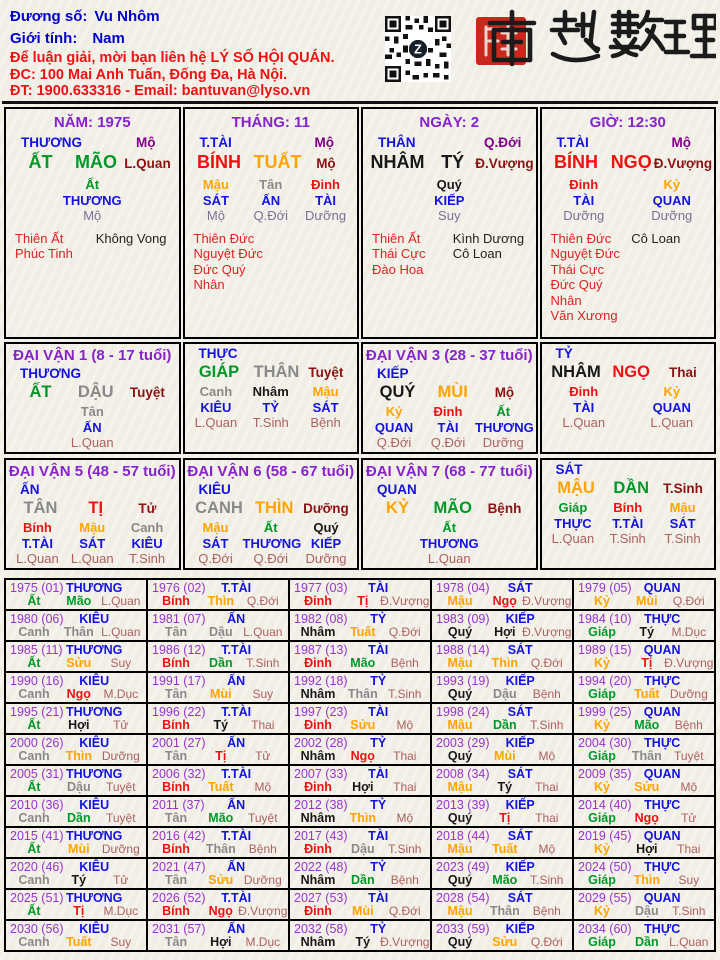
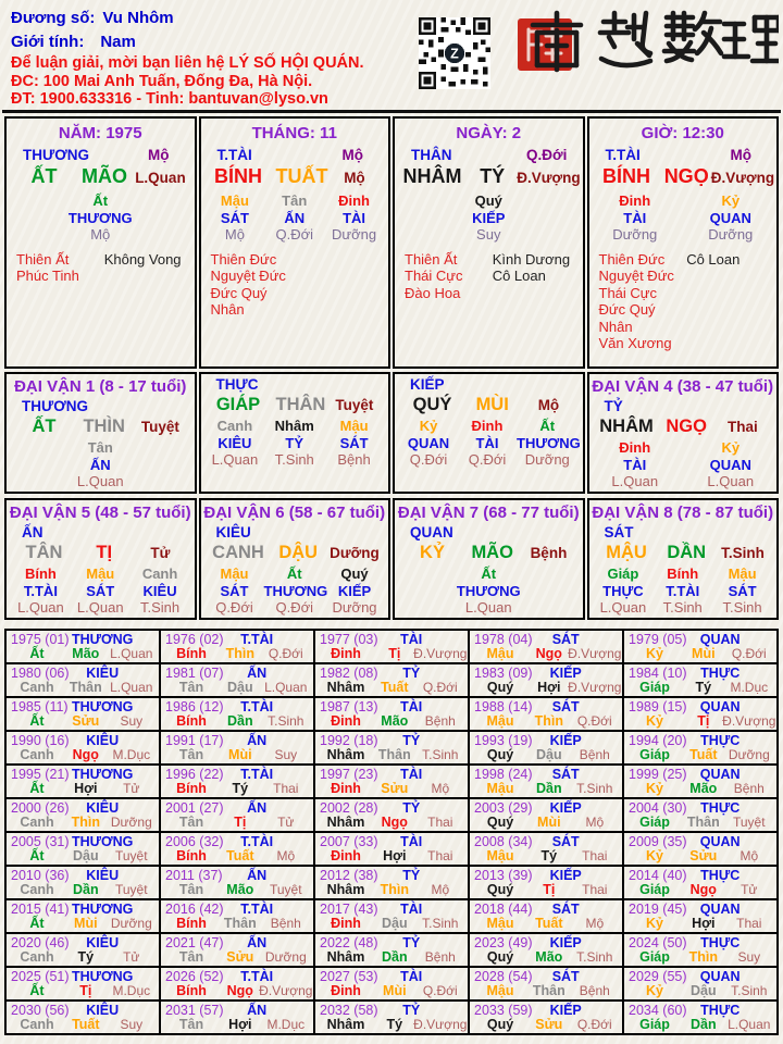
  Đương số: Vu Nhôm
  Giới tính: Nam
  Để luận giải, mời bạn liên hệ LÝ SỐ HỘI QUÁN.
  ĐC: 100 Mai Anh Tuấn, Đống Đa, Hà Nội.
- ĐT: 1900.633316 - Email: bantuvan@lyso.vn
+ ĐT: 1900.633316 - Tinh: bantuvan@lyso.vn
  Z
  NĂM: 1975
  THƯƠNG
  Mộ
  ẤT
  MÃO
  L.Quan
  Ất
  THƯƠNG
  Mộ
  Thiên Ất
  Phúc Tinh
  Không Vong
  THÁNG: 11
  T.TÀI
  Mộ
  BÍNH
  TUẤ
  Mộ
  Mậu
  SÁT
  Mộ
  Tân
  ẤN
  Q.Đới
  Đinh
  TÀI
  Dưỡng
  Thiên Đức
  Nguyệt Đức
  Đức Quý Nhân
  NGÀY: 2
  THÂN
  Q.Đới
  NHÂM
  TÝ
  Đ.Vượng
  Quý
  KIẾP
  Suy
  Thiên Ất
  Thái Cực
  Đào Hoa
  Kình Dương
  Cô Loan
  GIỜ: 12:30
  T.TÀI
  Mộ
  BÍNH
  NGỌ
  Đ.Vượng
  Đinh
  TÀI
  Dưỡng
  Kỷ
  QUAN
  Dưỡng
  Thiên Đức
  Nguyệt Đức
  Thái Cực
  Đức Quý Nhân
  Văn Xương
  Cô Loan
  ĐẠI VẬN 1 (8 - 17 tuổi)
  THƯƠNG
  ẤT
- DẬU
+ THÌN
  Tuyệt
  Tân
  ẤN
  L.Quan
  THỰC
  GIÁP
  THÂN
  Tuyệt
  Canh
  KIÊU
  L.Quan
  Nhâm
  TỶ
  T.Sinh
  Mậu
  SÁT
  Bệnh
- ĐẠI VẬN 3 (28 - 37 tuổi)
  KIẾP
  QUÝ
  MÙI
  Mộ
  Kỷ
  QUAN
  Q.Đới
  Đinh
  TÀI
  Q.Đới
  Ất
  THƯƠNG
  Dưỡng
+ ĐẠI VẬN 4 (38 - 47 tuổi)
  TỶ
  NHÂM
  NGỌ
  Thai
  Đinh
  TÀI
  L.Quan
  Kỷ
  QUAN
  L.Quan
  ĐẠI VẬN 5 (48 - 57 tuổi)
  ẤN
  TÂN
  TỊ
  Tử
  Bính
  T.TÀI
  L.Quan
  Mậu
  SÁT
  L.Quan
  Canh
  KIÊU
  T.Sinh
  ĐẠI VẬN 6 (58 - 67 tuổi)
  KIÊU
  CANH
- THÌN
+ DẬU
  Dưỡng
  Mậu
  SÁT
  Q.Đới
  Ất
  THƯƠNG
  Q.Đới
  Quý
  KIẾP
  Dưỡng
  ĐẠI VẬN 7 (68 - 77 tuổi)
  QUAN
  KỶ
  MÃO
  Bệnh
  Ất
  THƯƠNG
  L.Quan
+ ĐẠI VẬN 8 (78 - 87 tuổi)
  SÁT
  MẬU
  DẦN
  T.Sinh
  Giáp
  THỰC
  L.Quan
  Bính
  T.TÀI
  T.Sinh
  Mậu
  SÁT
  T.Sinh
  1975 (01)
  THƯƠNG
  Ất
  Mão
  L.Quan
  1976 (02)
  T.TÀI
  Bính
  Thìn
  Q.Đới
  1977 (03)
  TÀI
  Đinh
  Tị
  Đ.Vượng
  1978 (04)
  SÁT
  Mậu
  Ngọ
  Đ.Vượng
  1979 (05)
  QUAN
  Kỷ
  Mùi
  Q.Đới
  1980 (06)
  KIÊU
  Canh
  Thân
  L.Quan
  1981 (07)
  ẤN
  Tân
  Dậu
  L.Quan
  1982 (08)
  TỶ
  Nhâm
  Tuất
  Q.Đới
  1983 (09)
  KIẾP
  Quý
  Hợi
  Đ.Vượng
  1984 (10)
  THỰC
  Giáp
  Tý
  M.Dục
  1985 (11)
  THƯƠNG
  Ất
  Sửu
  Suy
  1986 (12)
  T.TÀI
  Bính
  Dần
  T.Sinh
  1987 (13)
  TÀI
  Đinh
  Mão
  Bệnh
  1988 (14)
  SÁT
  Mậu
  Thìn
  Q.Đới
  1989 (15)
  QUAN
  Kỷ
  Tị
  Đ.Vượng
  1990 (16)
  KIÊU
  Canh
  Ngọ
  M.Dục
  1991 (17)
  ẤN
  Tân
  Mùi
  Suy
  1992 (18)
  TỶ
  Nhâm
  Thân
  T.Sinh
  1993 (19)
  KIẾP
  Quý
  Dậu
  Bệnh
  1994 (20)
  THỰC
  Giáp
  Tuất
  Dưỡng
  1995 (21)
  THƯƠNG
  Ất
  Hợi
  Tử
  1996 (22)
  T.TÀI
  Bính
  Tý
  Thai
  1997 (23)
  TÀI
  Đinh
  Sửu
  Mộ
  1998 (24)
  SÁT
  Mậu
  Dần
  T.Sinh
  1999 (25)
  QUAN
  Kỷ
  Mão
  Bệnh
  2000 (26)
  KIÊU
  Canh
  Thìn
  Dưỡng
  2001 (27)
  ẤN
  Tân
  Tị
  Tử
  2002 (28)
  TỶ
  Nhâm
  Ngọ
  Thai
  2003 (29)
  KIẾP
  Quý
  Mùi
  Mộ
  2004 (30)
  THỰC
  Giáp
  Thân
  Tuyệt
  2005 (31)
  THƯƠNG
  Ất
  Dậu
  Tuyệt
  2006 (32)
  T.TÀI
  Bính
  Tuất
  Mộ
  2007 (33)
  TÀI
  Đinh
  Hợi
  Thai
  2008 (34)
  SÁT
  Mậu
  Tý
  Thai
  2009 (35)
  QUAN
  Kỷ
  Sửu
  Mộ
  2010 (36)
  KIÊU
  Canh
  Dần
  Tuyệt
  2011 (37)
  ẤN
  Tân
  Mão
  Tuyệt
  2012 (38)
  TỶ
  Nhâm
  Thìn
  Mộ
  2013 (39)
  KIẾP
  Quý
  Tị
  Thai
  2014 (40)
  THỰC
  Giáp
  Ngọ
  Tử
  2015 (41)
  THƯƠNG
  Ất
  Mùi
  Dưỡng
  2016 (42)
  T.TÀI
  Bính
  Thân
  Bệnh
  2017 (43)
  TÀI
  Đinh
  Dậu
  T.Sinh
  2018 (44)
  SÁT
  Mậu
  Tuất
  Mộ
  2019 (45)
  QUAN
  Kỷ
  Hợi
  Thai
  2020 (46)
  KIÊU
  Canh
  Tý
  Tử
  2021 (47)
  ẤN
  Tân
  Sửu
  Dưỡng
  2022 (48)
  TỶ
  Nhâm
  Dần
  Bệnh
  2023 (49)
  KIẾP
  Quý
  Mão
  T.Sinh
  2024 (50)
  THỰC
  Giáp
  Thìn
  Suy
  2025 (51)
  THƯƠNG
  Ất
  Tị
  M.Dục
  2026 (52)
  T.TÀI
  Bính
  Ngọ
  Đ.Vượng
  2027 (53)
  TÀI
  Đinh
  Mùi
  Q.Đới
  2028 (54)
  SÁT
  Mậu
  Thân
  Bệnh
  2029 (55)
  QUAN
  Kỷ
  Dậu
  T.Sinh
  2030 (56)
  KIÊU
  Canh
  Tuất
  Suy
  2031 (57)
  ẤN
  Tân
  Hợi
  M.Dục
  2032 (58)
  TỶ
  Nhâm
  Tý
  Đ.Vượng
  2033 (59)
  KIẾP
  Quý
  Sửu
  Q.Đới
  2034 (60)
  THỰC
  Giáp
  Dần
  L.Quan
